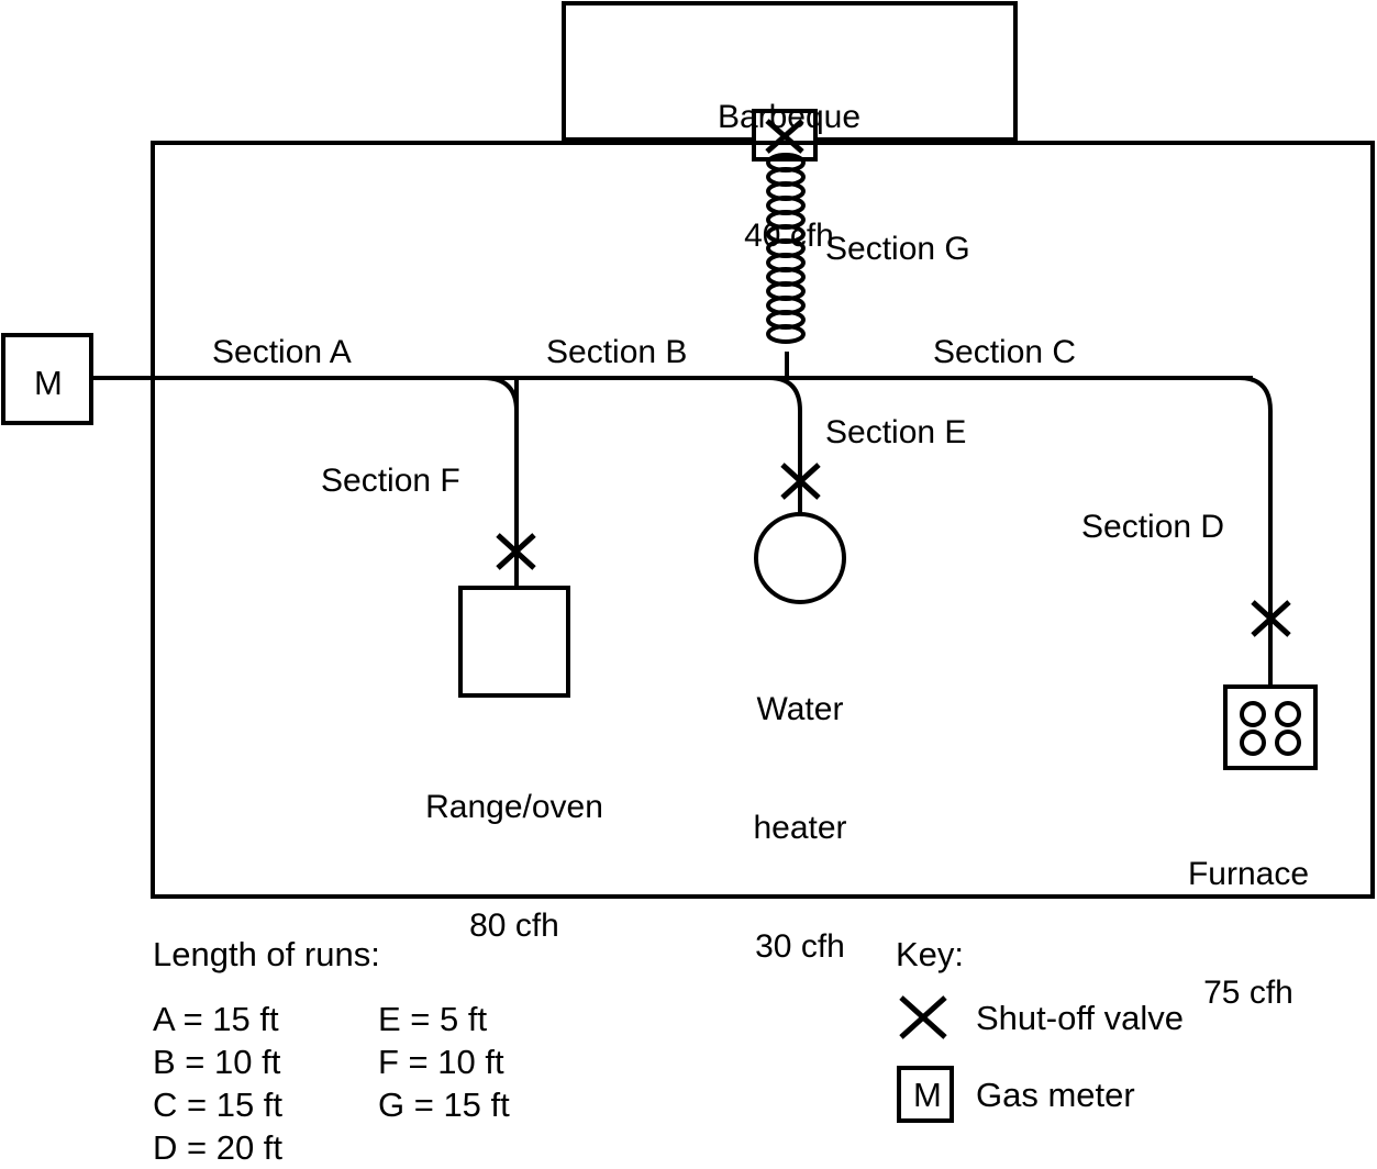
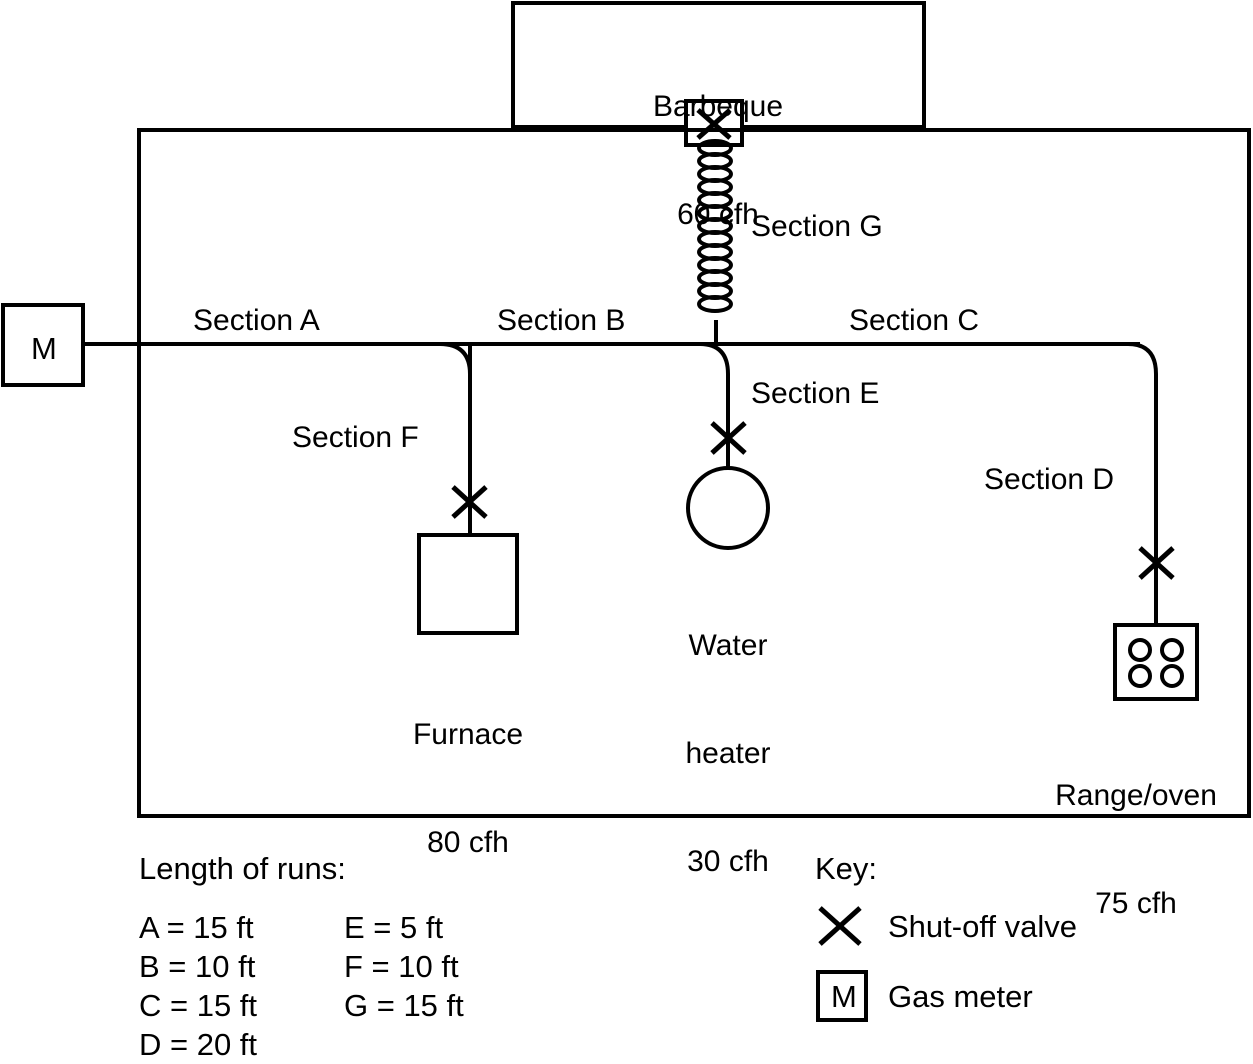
  Barbeque
- 40 cfh
+ 60 cfh
  M
  Section A
  Section B
  Section C
  Section G
  Section E
  Section F
  Section D
- Range/oven
+ Furnace
  80 cfh
  Water
  heater
  30 cfh
- Furnace
+ Range/oven
  75 cfh
  Length of runs:
  A = 15 ft
  B = 10 ft
  C = 15 ft
  D = 20 ft
  E = 5 ft
  F = 10 ft
  G = 15 ft
  Key:
  Shut-off valve
  Gas meter
  M
